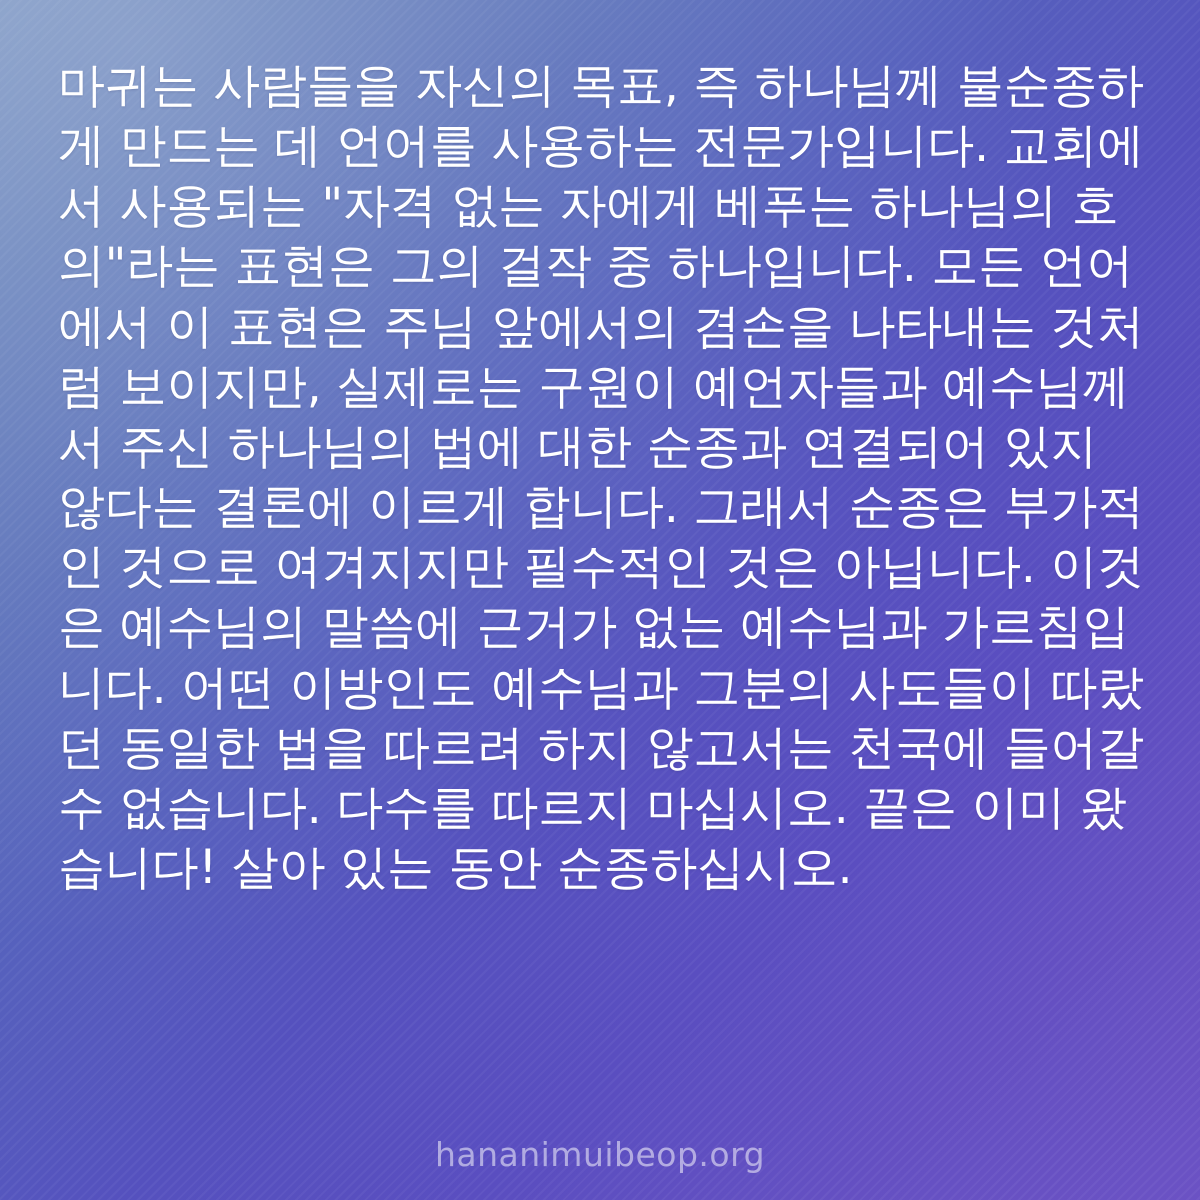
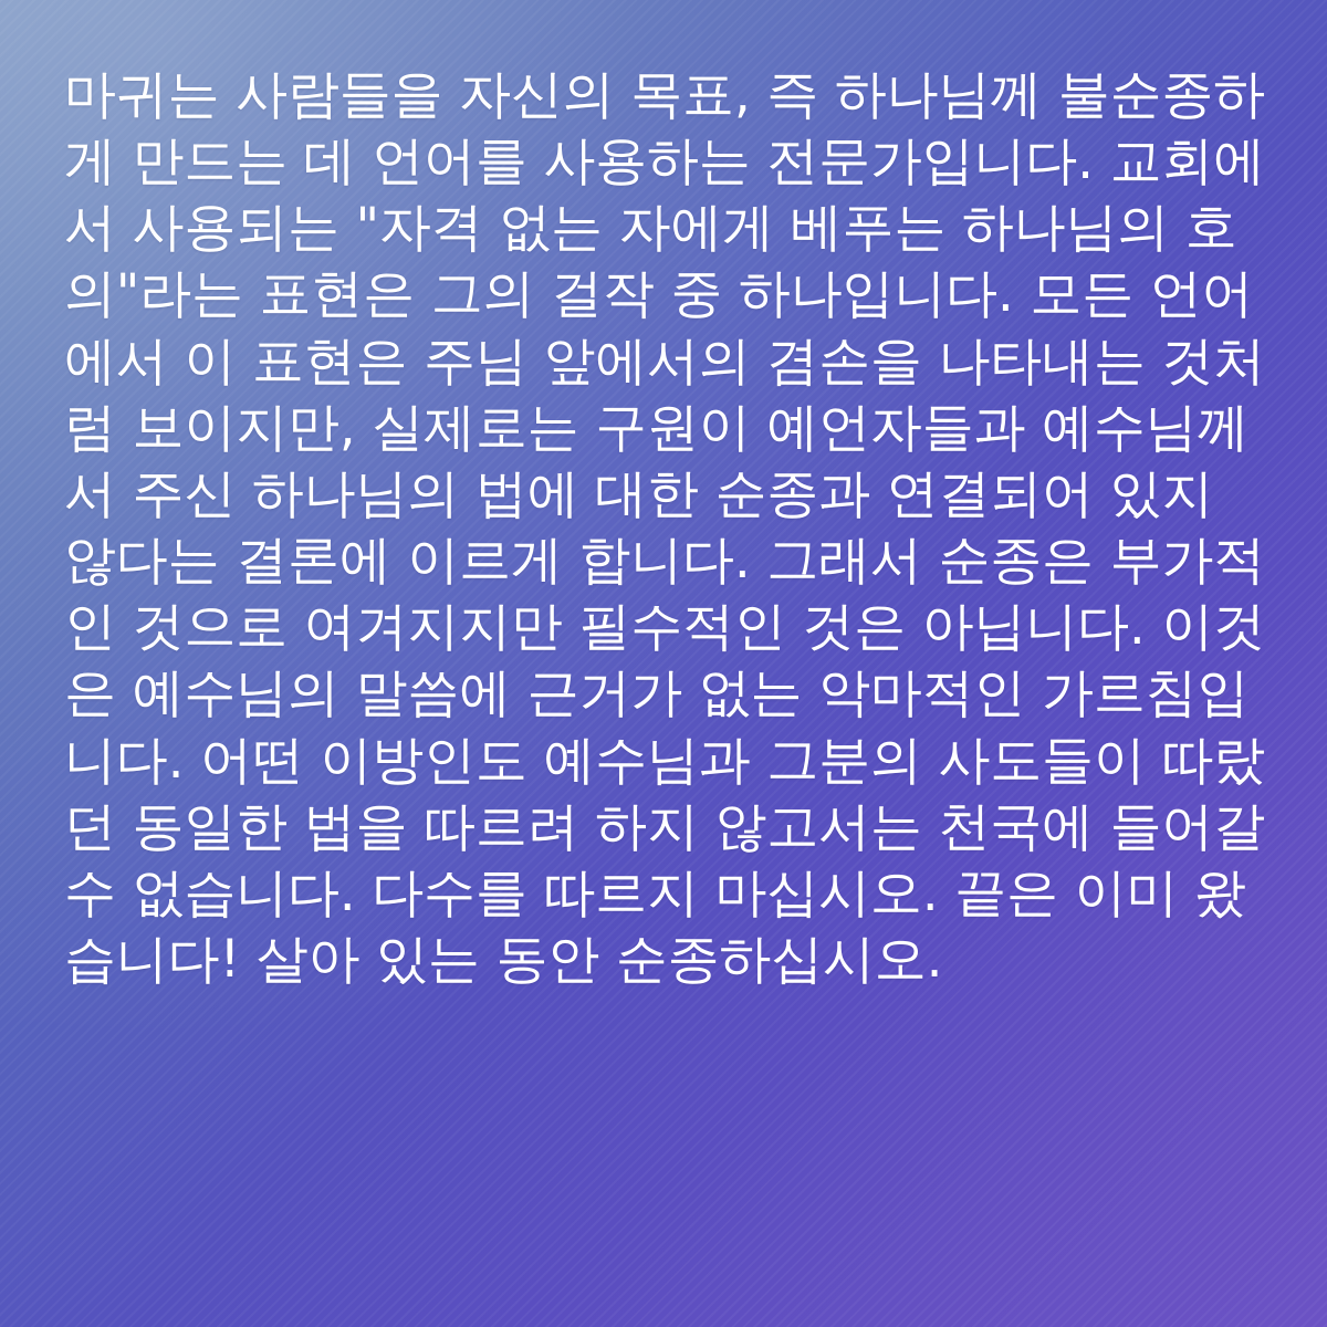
- 마귀는 사람들을 자신의 목표, 즉 하나님께 불순종하게 만드는 데 언어를 사용하는 전문가입니다. 교회에서 사용되는 "자격 없는 자에게 베푸는 하나님의 호의"라는 표현은 그의 걸작 중 하나입니다. 모든 언어에서 이 표현은 주님 앞에서의 겸손을 나타내는 것처럼 보이지만, 실제로는 구원이 예언자들과 예수님께서 주신 하나님의 법에 대한 순종과 연결되어 있지 않다는 결론에 이르게 합니다. 그래서 순종은 부가적인 것으로 여겨지지만 필수적인 것은 아닙니다. 이것은 예수님의 말씀에 근거가 없는 예수님과 가르침입니다. 어떤 이방인도 예수님과 그분의 사도들이 따랐던 동일한 법을 따르려 하지 않고서는 천국에 들어갈 수 없습니다. 다수를 따르지 마십시오. 끝은 이미 왔습니다! 살아 있는 동안 순종하십시오.
+ 마귀는 사람들을 자신의 목표, 즉 하나님께 불순종하게 만드는 데 언어를 사용하는 전문가입니다. 교회에서 사용되는 "자격 없는 자에게 베푸는 하나님의 호의"라는 표현은 그의 걸작 중 하나입니다. 모든 언어에서 이 표현은 주님 앞에서의 겸손을 나타내는 것처럼 보이지만, 실제로는 구원이 예언자들과 예수님께서 주신 하나님의 법에 대한 순종과 연결되어 있지 않다는 결론에 이르게 합니다. 그래서 순종은 부가적인 것으로 여겨지지만 필수적인 것은 아닙니다. 이것은 예수님의 말씀에 근거가 없는 악마적인 가르침입니다. 어떤 이방인도 예수님과 그분의 사도들이 따랐던 동일한 법을 따르려 하지 않고서는 천국에 들어갈 수 없습니다. 다수를 따르지 마십시오. 끝은 이미 왔습니다! 살아 있는 동안 순종하십시오.
- hananimuibeop.org
